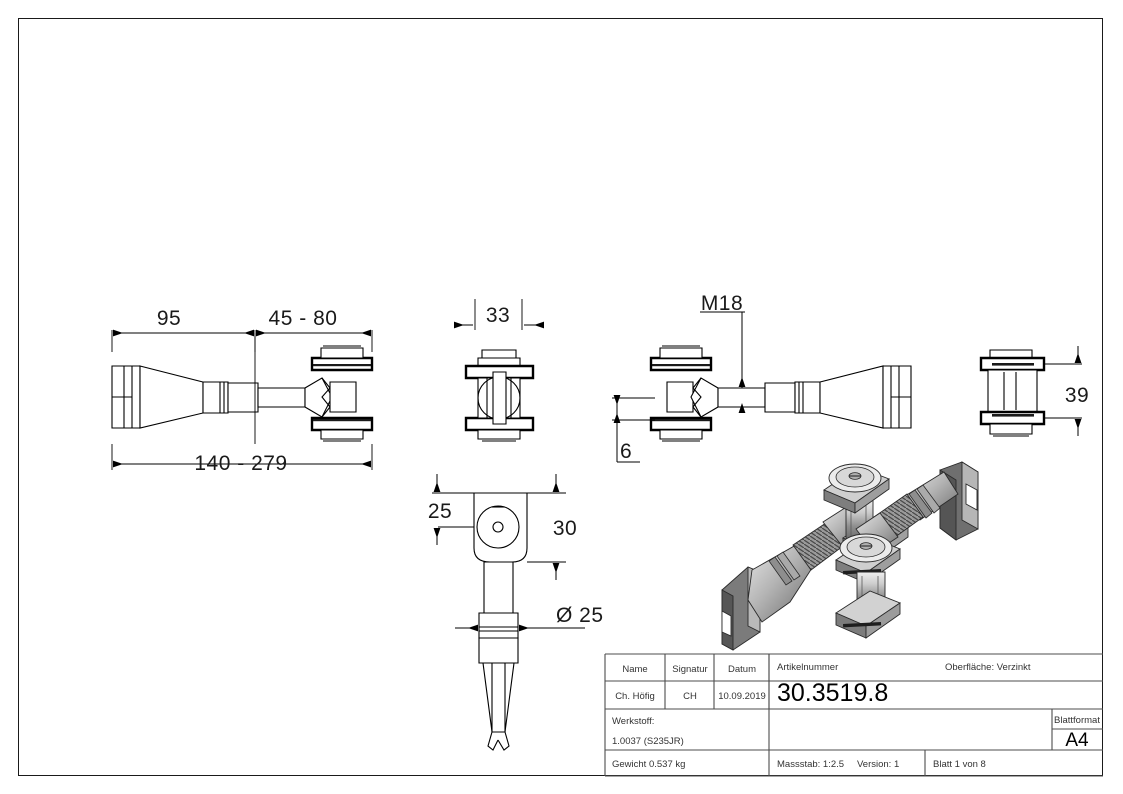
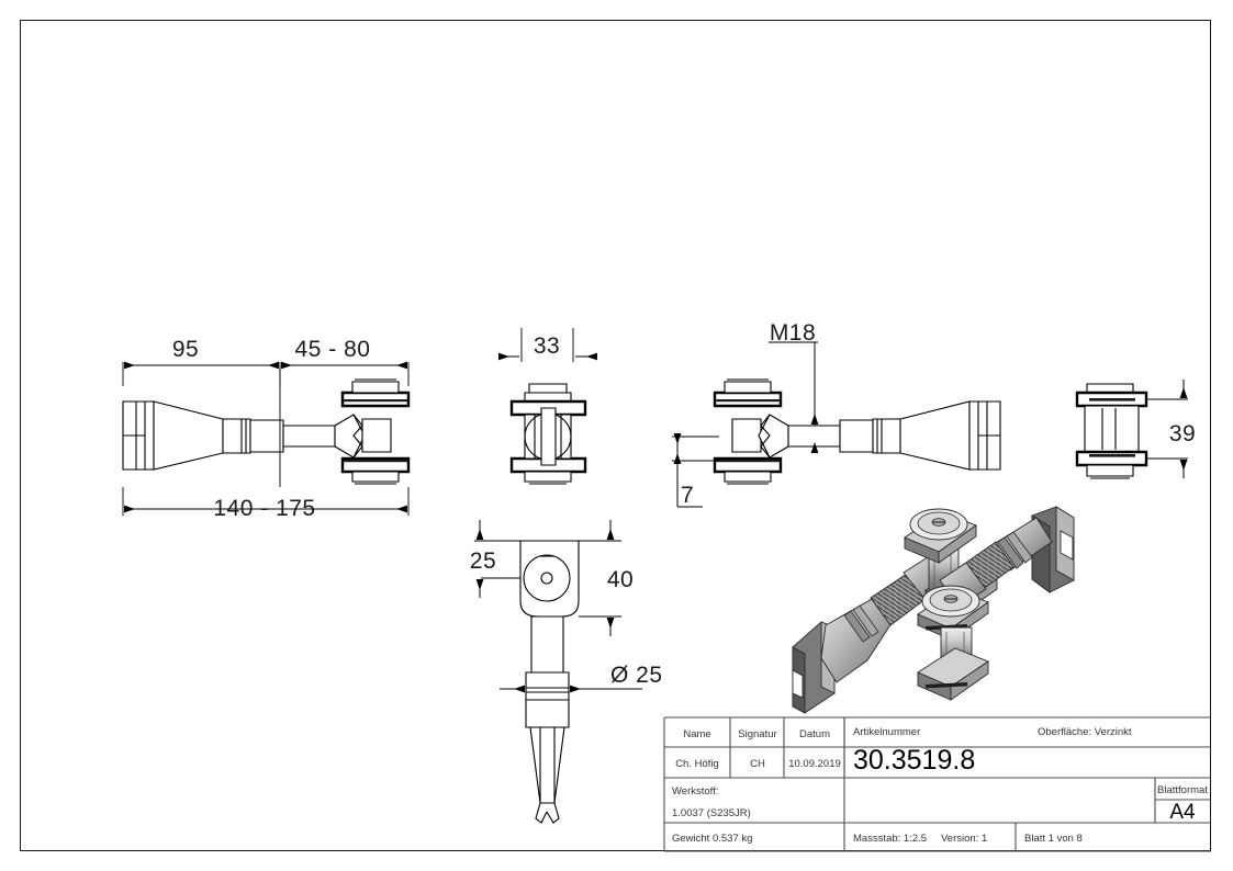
  95
  45 - 80
- 140 - 279
+ 140 - 175
  33
  M18
- 6
+ 7
  39
  25
- 30
+ 40
  Ø 25
  Name
  Signatur
  Datum
  Artikelnummer
  Oberfläche: Verzinkt
  Ch. Höfig
  CH
  10.09.2019
  30.3519.8
  Werkstoff:
  1.0037 (S235JR)
  Blattformat
  A4
  Gewicht 0.537 kg
  Massstab: 1:2.5
  Version: 1
  Blatt 1 von 8
